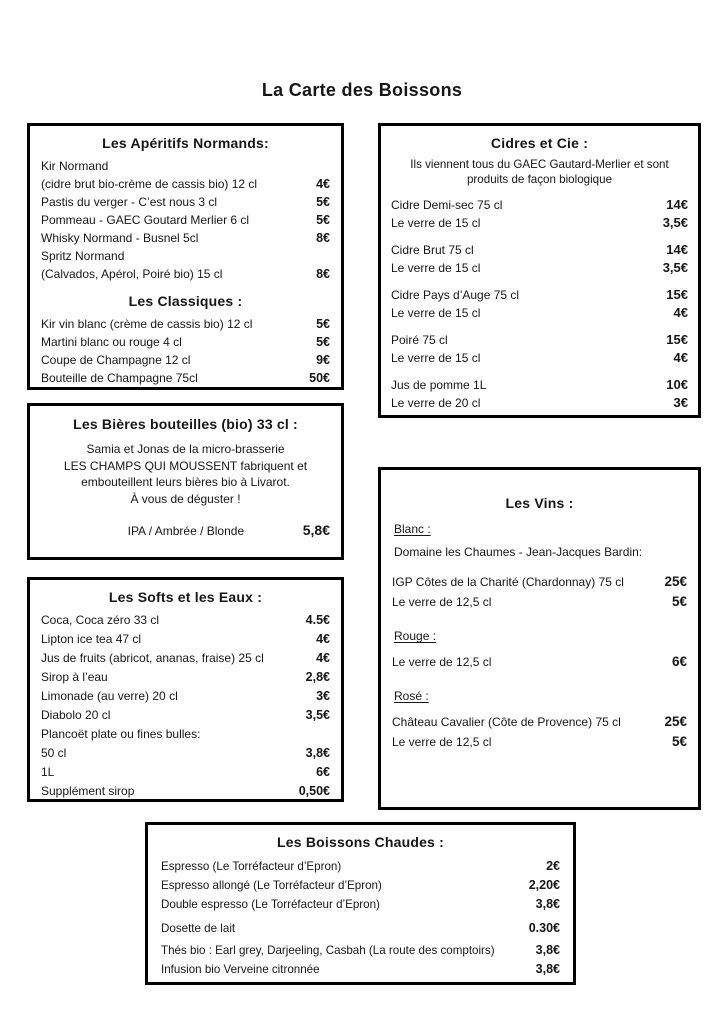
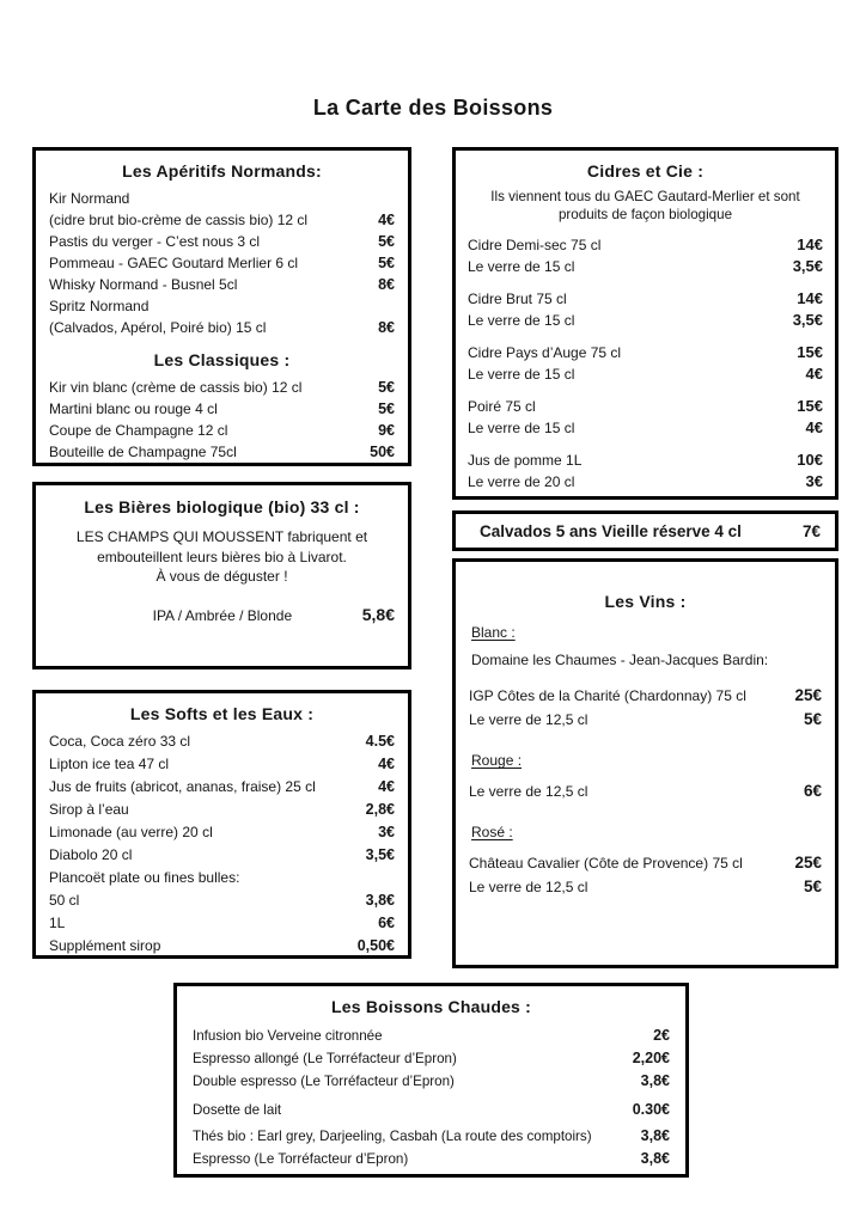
  La Carte des Boissons
  Les Apéritifs Normands:
  Kir Normand
  (cidre brut bio-crème de cassis bio) 12 cl
  4€
  Pastis du verger - C’est nous 3 cl
  5€
  Pommeau - GAEC Goutard Merlier 6 cl
  5€
  Whisky Normand - Busnel 5cl
  8€
  Spritz Normand
  (Calvados, Apérol, Poiré bio) 15 cl
  8€
  Les Classiques :
  Kir vin blanc (crème de cassis bio) 12 cl
  5€
  Martini blanc ou rouge 4 cl
  5€
  Coupe de Champagne 12 cl
  9€
  Bouteille de Champagne 75cl
  50€
  Cidres et Cie :
  Ils viennent tous du GAEC Gautard-Merlier et sont produits de façon biologique
  Cidre Demi-sec 75 cl
  14€
  Le verre de 15 cl
  3,5€
  Cidre Brut 75 cl
  14€
  Le verre de 15 cl
  3,5€
  Cidre Pays d’Auge 75 cl
  15€
  Le verre de 15 cl
  4€
  Poiré 75 cl
  15€
  Le verre de 15 cl
  4€
  Jus de pomme 1L
  10€
  Le verre de 20 cl
  3€
- Les Bières bouteilles (bio) 33 cl :
+ Les Bières biologique (bio) 33 cl :
- Samia et Jonas de la micro-brasserie
  LES CHAMPS QUI MOUSSENT fabriquent et
  embouteillent leurs bières bio à Livarot.
  À vous de déguster !
  IPA / Ambrée / Blonde
  5,8€
+ Calvados 5 ans Vieille réserve 4 cl
+ 7€
  Les Vins :
  Blanc :
  Domaine les Chaumes - Jean-Jacques Bardin:
  IGP Côtes de la Charité (Chardonnay) 75 cl
  25€
  Le verre de 12,5 cl
  5€
  Rouge :
  Le verre de 12,5 cl
  6€
  Rosé :
  Château Cavalier (Côte de Provence) 75 cl
  25€
  Le verre de 12,5 cl
  5€
  Les Softs et les Eaux :
  Coca, Coca zéro 33 cl
  4.5€
  Lipton ice tea 47 cl
  4€
  Jus de fruits (abricot, ananas, fraise) 25 cl
  4€
  Sirop à l’eau
  2,8€
  Limonade (au verre) 20 cl
  3€
  Diabolo 20 cl
  3,5€
  Plancoët plate ou fines bulles:
  50 cl
  3,8€
  1L
  6€
  Supplément sirop
  0,50€
  Les Boissons Chaudes :
- Espresso (Le Torréfacteur d’Epron)
+ Infusion bio Verveine citronnée
  2€
  Espresso allongé (Le Torréfacteur d’Epron)
  2,20€
  Double espresso (Le Torréfacteur d’Epron)
  3,8€
  Dosette de lait
  0.30€
  Thés bio : Earl grey, Darjeeling, Casbah (La route des comptoirs)
  3,8€
- Infusion bio Verveine citronnée
+ Espresso (Le Torréfacteur d’Epron)
  3,8€
